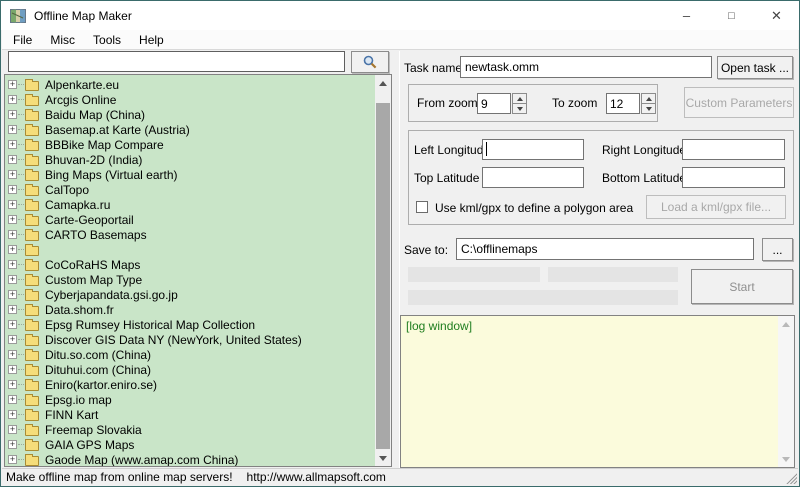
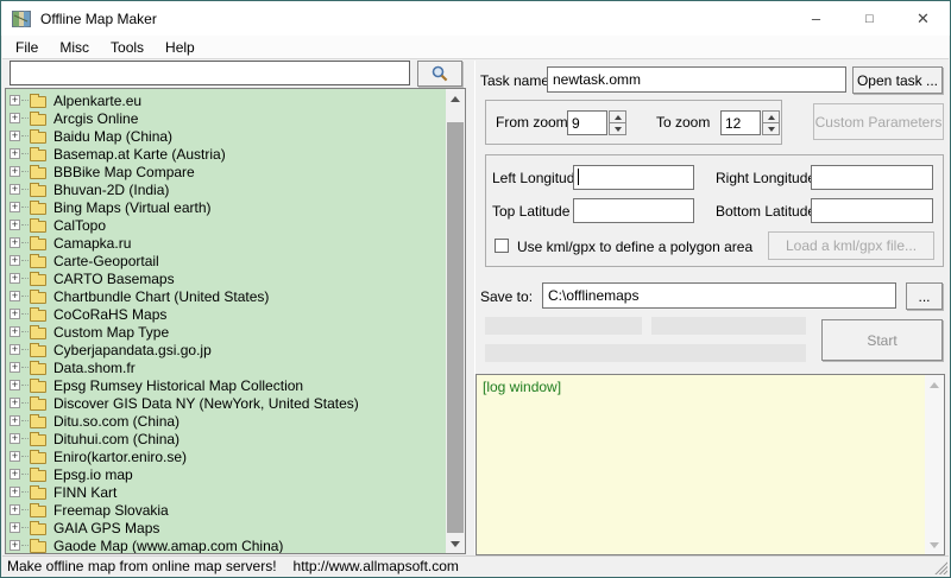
  Offline Map Maker
  –
  □
  ✕
  File
  Misc
  Tools
  Help
  +
  Alpenkarte.eu
  +
  Arcgis Online
  +
  Baidu Map (China)
  +
  Basemap.at Karte (Austria)
  +
  BBBike Map Compare
  +
  Bhuvan-2D (India)
  +
  Bing Maps (Virtual earth)
  +
  CalTopo
  +
  Camapka.ru
  +
  Carte-Geoportail
  +
  CARTO Basemaps
  +
+ Chartbundle Chart (United States)
  +
  CoCoRaHS Maps
  +
  Custom Map Type
  +
  Cyberjapandata.gsi.go.jp
  +
  Data.shom.fr
  +
  Epsg Rumsey Historical Map Collection
  +
  Discover GIS Data NY (NewYork, United States)
  +
  Ditu.so.com (China)
  +
  Dituhui.com (China)
  +
  Eniro(kartor.eniro.se)
  +
  Epsg.io map
  +
  FINN Kart
  +
  Freemap Slovakia
  +
  GAIA GPS Maps
  +
  Gaode Map (www.amap.com China)
  Task name
  newtask.omm
  Open task ...
  From zoom
  9
  To zoom
  12
  Custom Parameters
  Left Longitud
  Right Longitud
  Top Latitude
  Bottom Latitud
  Use kml/gpx to define a polygon area
  Load a kml/gpx file...
  Save to:
  C:\offlinemaps
  ...
  Start
  [log window]
  Make offline map from online map servers!
  http://www.allmapsoft.com
